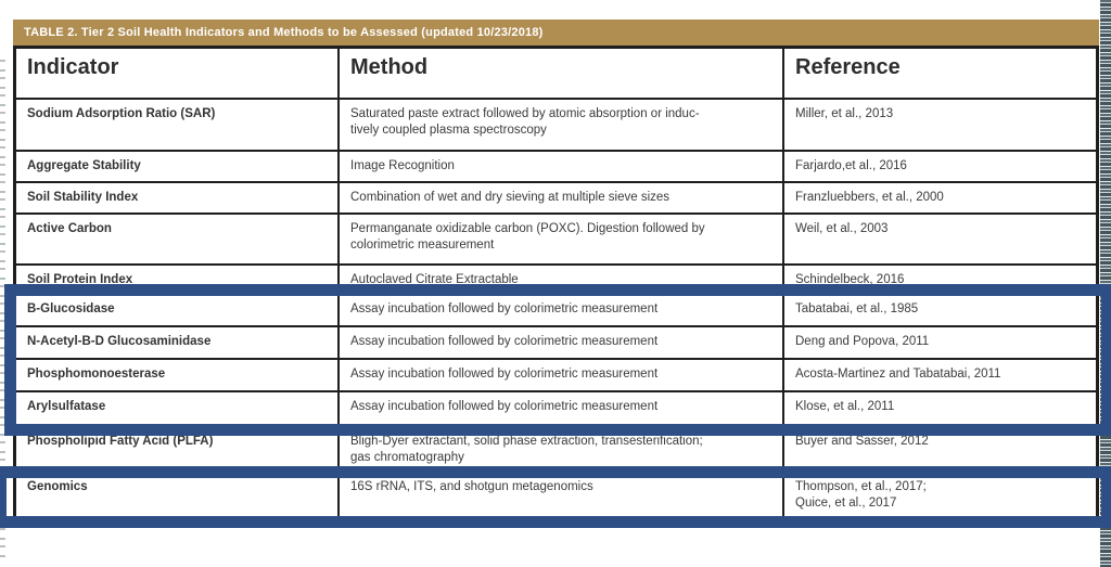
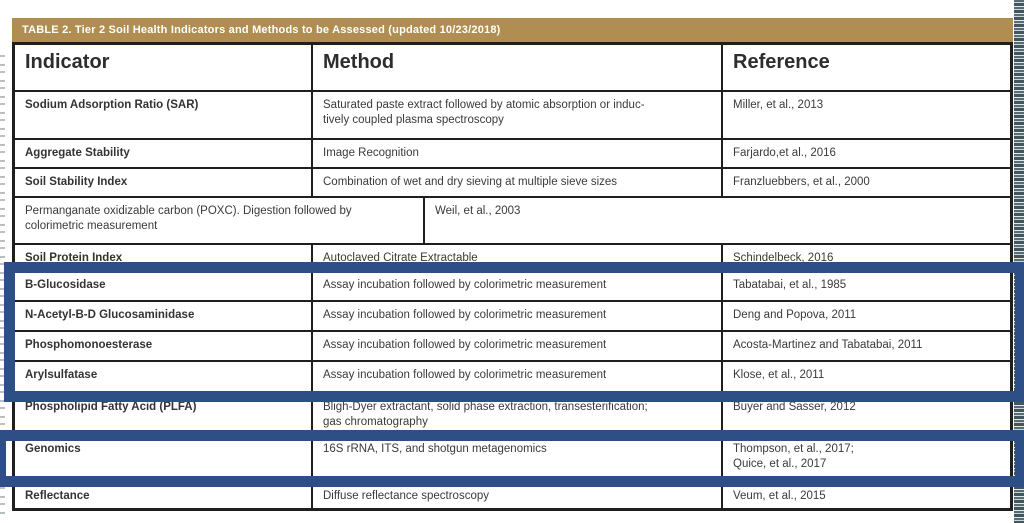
  TABLE 2. Tier 2 Soil Health Indicators and Methods to be Assessed (updated 10/23/2018)
  Indicator
  Method
  Reference
  Sodium Adsorption Ratio (SAR)
  Saturated paste extract followed by atomic absorption or induc-
  tively coupled plasma spectroscopy
  Miller, et al., 2013
  Aggregate Stability
  Image Recognition
  Farjardo,et al., 2016
  Soil Stability Index
  Combination of wet and dry sieving at multiple sieve sizes
  Franzluebbers, et al., 2000
- Active Carbon
  Permanganate oxidizable carbon (POXC). Digestion followed by
  colorimetric measurement
  Weil, et al., 2003
  Soil Protein Index
  Autoclaved Citrate Extractable
  Schindelbeck, 2016
  B-Glucosidase
  Assay incubation followed by colorimetric measurement
  Tabatabai, et al., 1985
  N-Acetyl-B-D Glucosaminidase
  Assay incubation followed by colorimetric measurement
  Deng and Popova, 2011
  Phosphomonoesterase
  Assay incubation followed by colorimetric measurement
  Acosta-Martinez and Tabatabai, 2011
  Arylsulfatase
  Assay incubation followed by colorimetric measurement
  Klose, et al., 2011
  Phospholipid Fatty Acid (PLFA)
  Bligh-Dyer extractant, solid phase extraction, transesterification;
  gas chromatography
  Buyer and Sasser, 2012
  Genomics
  16S rRNA, ITS, and shotgun metagenomics
  Thompson, et al., 2017;
  Quice, et al., 2017
+ Reflectance
+ Diffuse reflectance spectroscopy
+ Veum, et al., 2015
